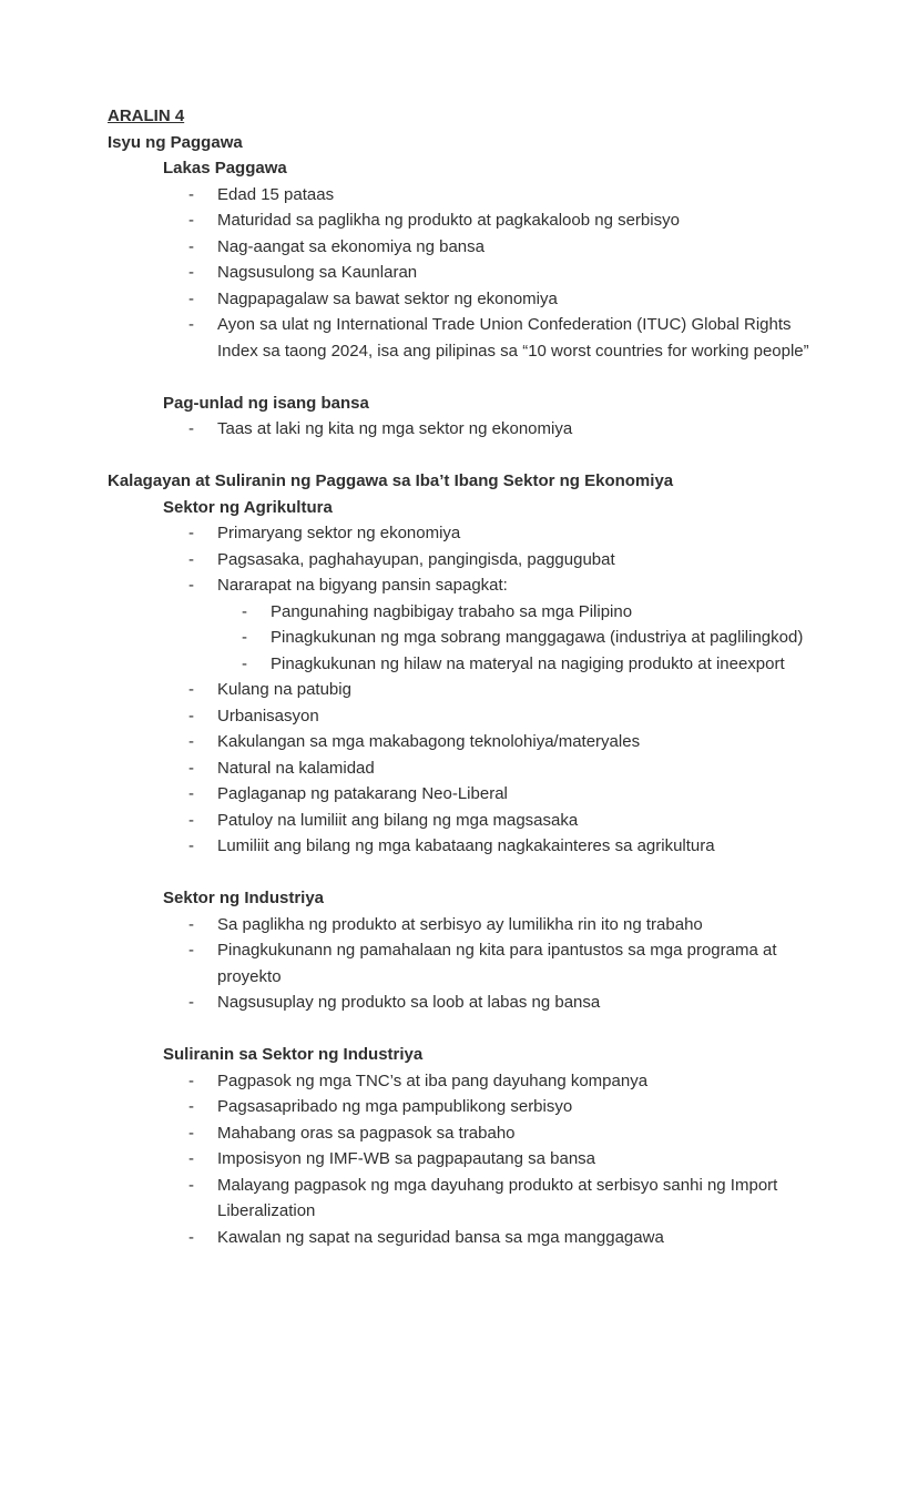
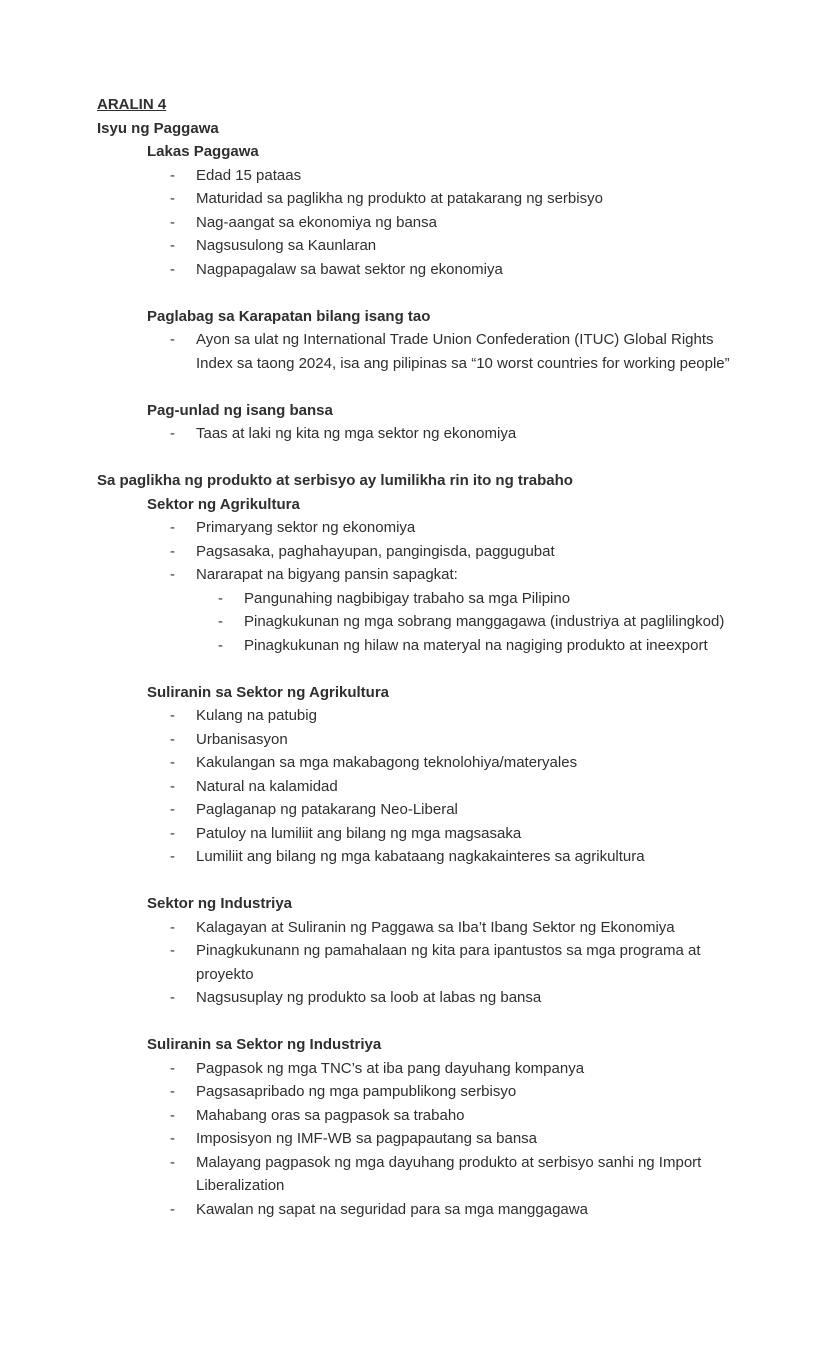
  ARALIN 4
  Isyu ng Paggawa
  Lakas Paggawa
  -
  Edad 15 pataas
  -
- Maturidad sa paglikha ng produkto at pagkakaloob ng serbisyo
+ Maturidad sa paglikha ng produkto at patakarang ng serbisyo
  -
  Nag-aangat sa ekonomiya ng bansa
  -
  Nagsusulong sa Kaunlaran
  -
  Nagpapagalaw sa bawat sektor ng ekonomiya
+ Paglabag sa Karapatan bilang isang tao
  -
  Ayon sa ulat ng International Trade Union Confederation (ITUC) Global Rights Index sa taong 2024, isa ang pilipinas sa “10 worst countries for working people”
  Pag-unlad ng isang bansa
  -
  Taas at laki ng kita ng mga sektor ng ekonomiya
- Kalagayan at Suliranin ng Paggawa sa Iba’t Ibang Sektor ng Ekonomiya
+ Sa paglikha ng produkto at serbisyo ay lumilikha rin ito ng trabaho
  Sektor ng Agrikultura
  -
  Primaryang sektor ng ekonomiya
  -
  Pagsasaka, paghahayupan, pangingisda, paggugubat
  -
  Nararapat na bigyang pansin sapagkat:
  -
  Pangunahing nagbibigay trabaho sa mga Pilipino
  -
  Pinagkukunan ng mga sobrang manggagawa (industriya at paglilingkod)
  -
  Pinagkukunan ng hilaw na materyal na nagiging produkto at ineexport
+ Suliranin sa Sektor ng Agrikultura
  -
  Kulang na patubig
  -
  Urbanisasyon
  -
  Kakulangan sa mga makabagong teknolohiya/materyales
  -
  Natural na kalamidad
  -
  Paglaganap ng patakarang Neo-Liberal
  -
  Patuloy na lumiliit ang bilang ng mga magsasaka
  -
  Lumiliit ang bilang ng mga kabataang nagkakainteres sa agrikultura
  Sektor ng Industriya
  -
- Sa paglikha ng produkto at serbisyo ay lumilikha rin ito ng trabaho
+ Kalagayan at Suliranin ng Paggawa sa Iba’t Ibang Sektor ng Ekonomiya
  -
  Pinagkukunann ng pamahalaan ng kita para ipantustos sa mga programa at proyekto
  -
  Nagsusuplay ng produkto sa loob at labas ng bansa
  Suliranin sa Sektor ng Industriya
  -
  Pagpasok ng mga TNC’s at iba pang dayuhang kompanya
  -
  Pagsasapribado ng mga pampublikong serbisyo
  -
  Mahabang oras sa pagpasok sa trabaho
  -
  Imposisyon ng IMF-WB sa pagpapautang sa bansa
  -
  Malayang pagpasok ng mga dayuhang produkto at serbisyo sanhi ng Import Liberalization
  -
- Kawalan ng sapat na seguridad bansa sa mga manggagawa
+ Kawalan ng sapat na seguridad para sa mga manggagawa
